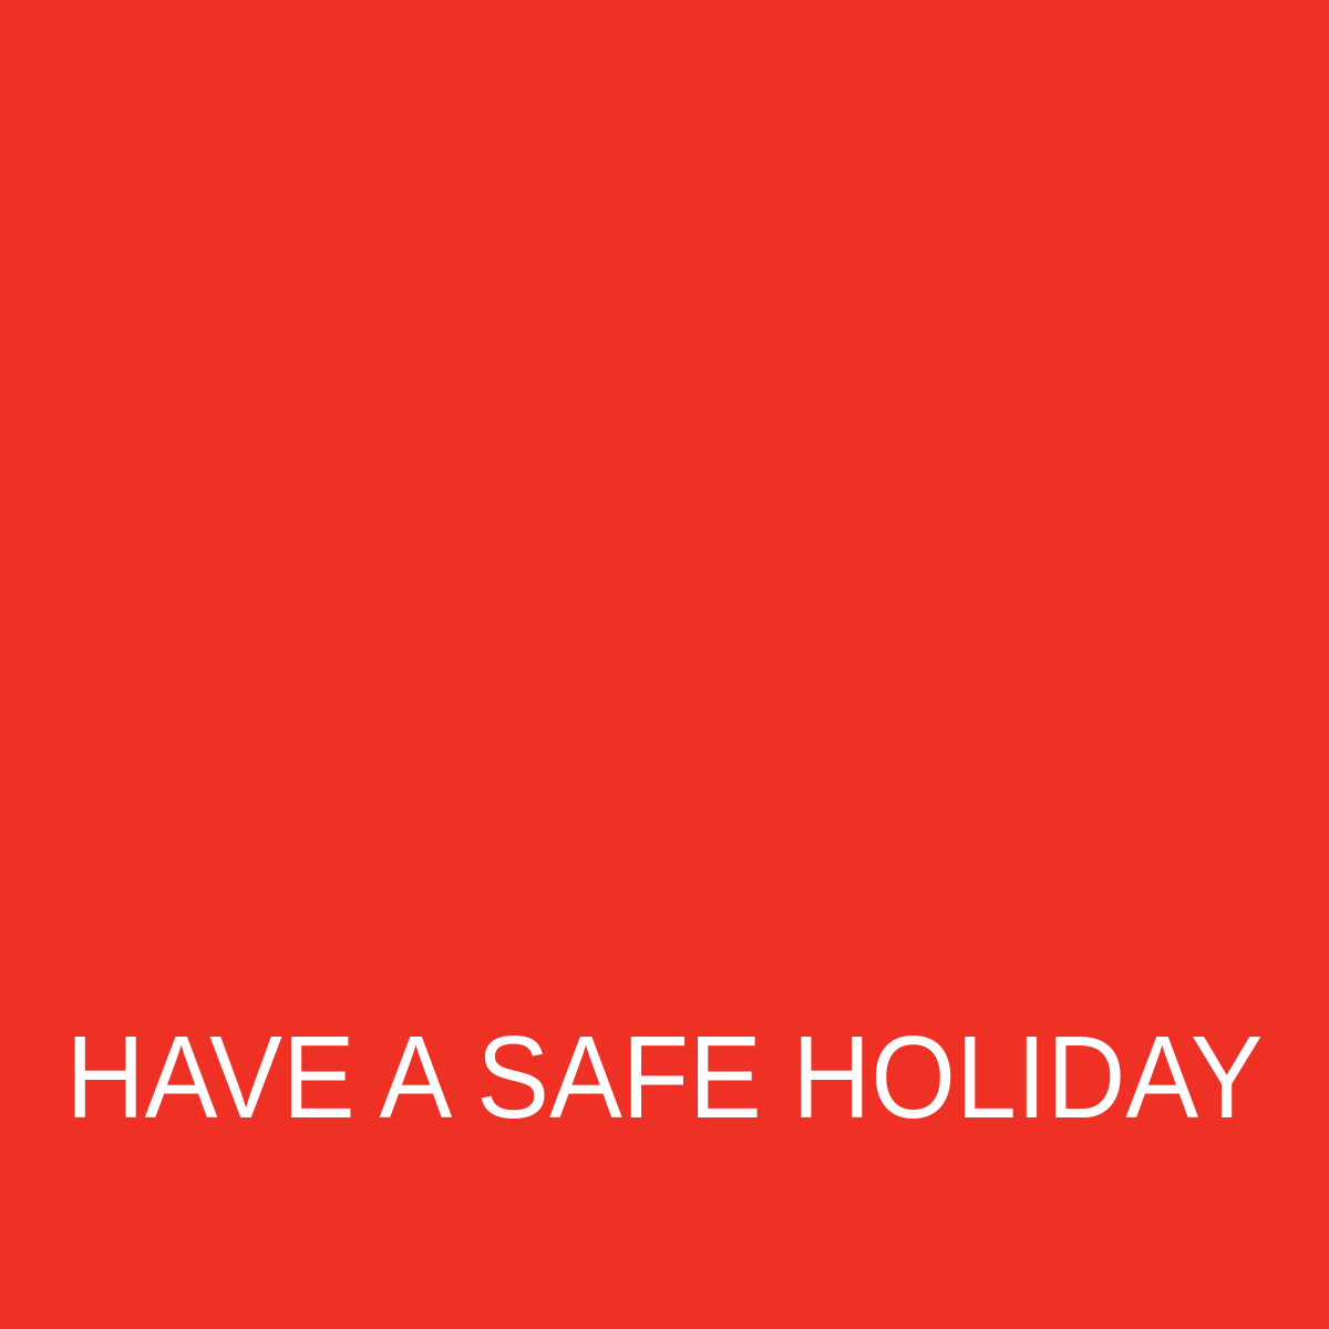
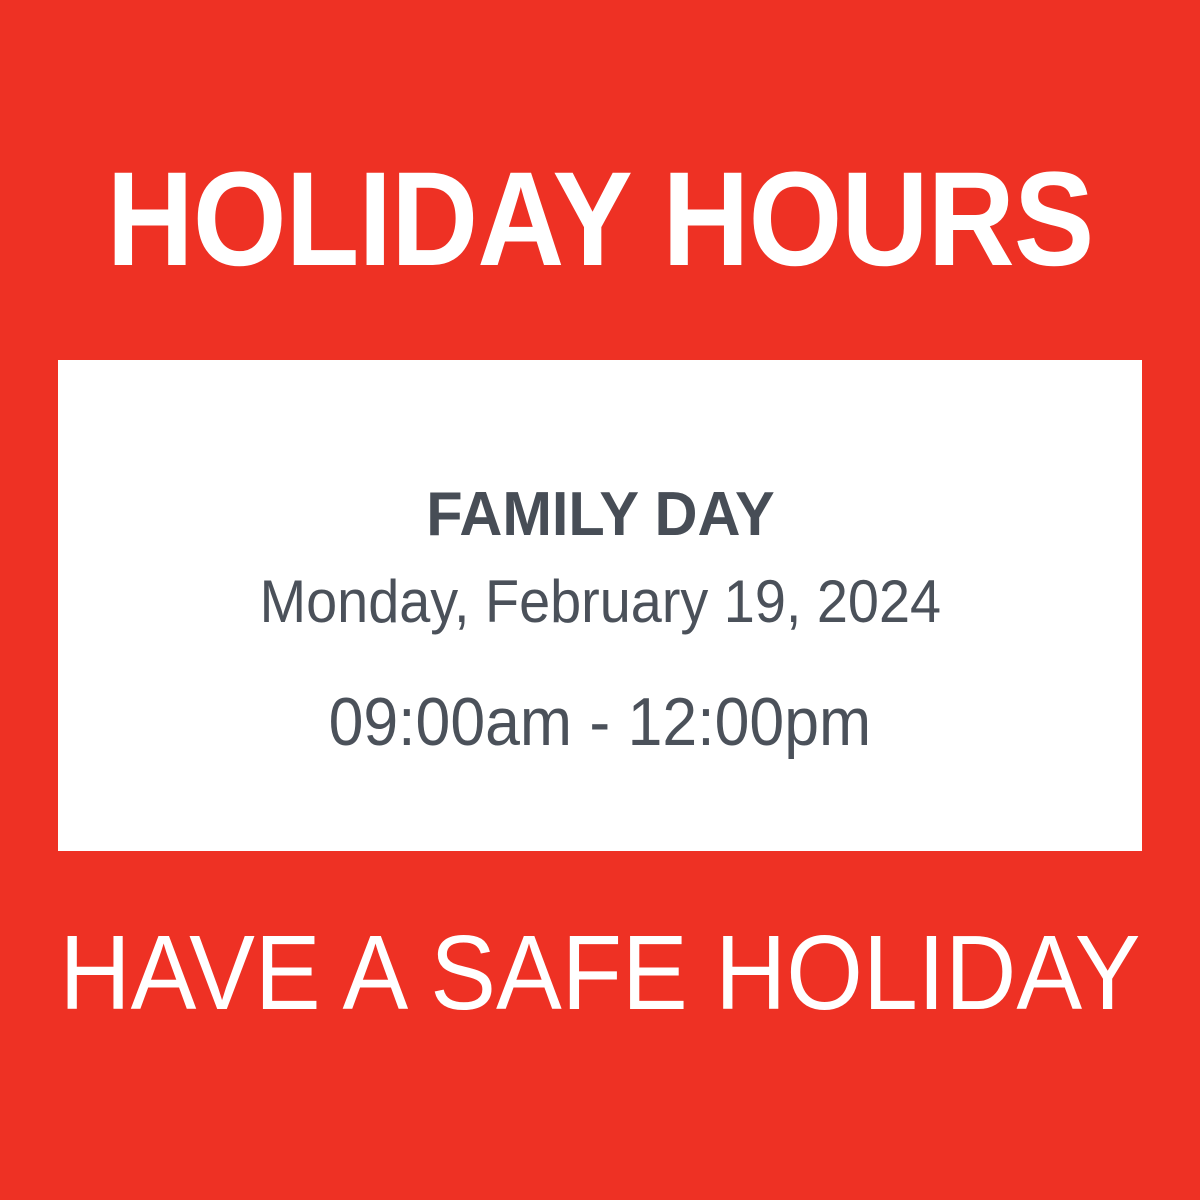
+ HOLIDAY HOURS
+ FAMILY DAY
+ Monday, February 19, 2024
+ 09:00am - 12:00pm
  HAVE A SAFE HOLIDAY
